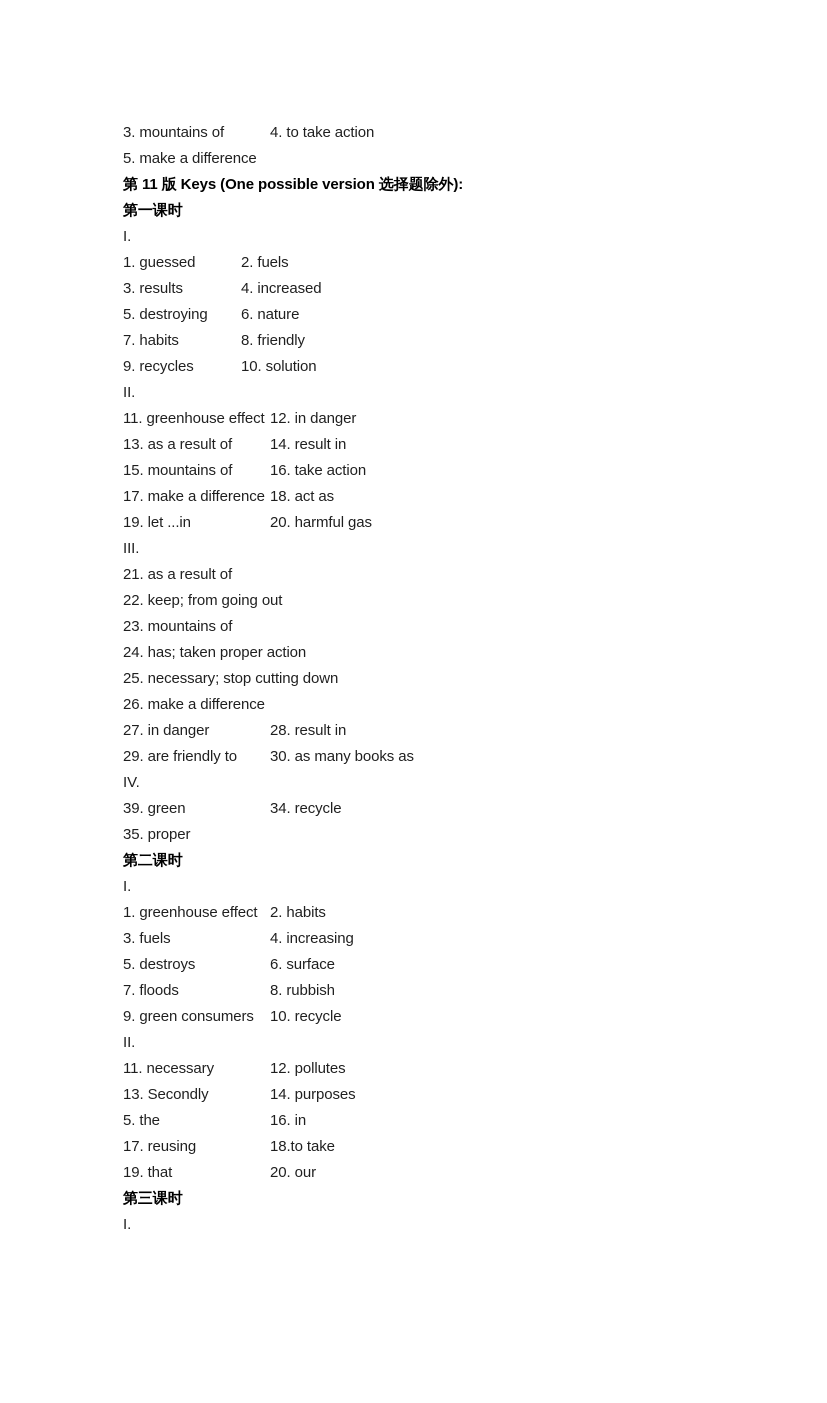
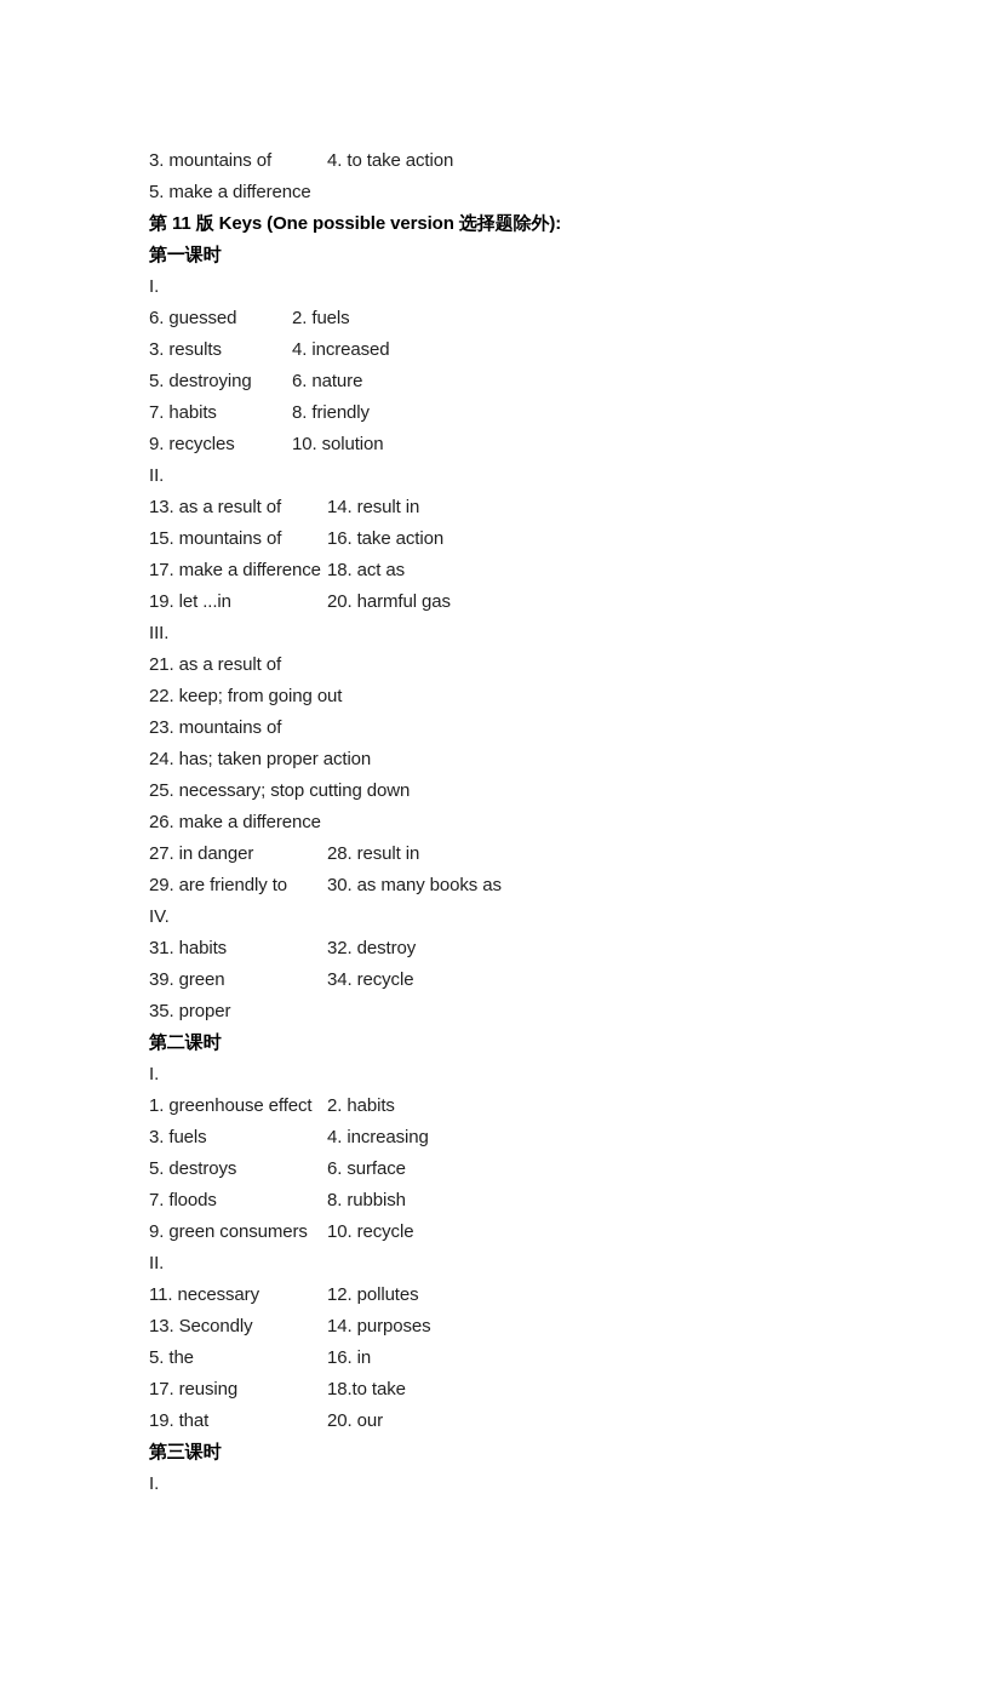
  3. mountains of 4. to take action
  5. make a difference
  第 11 版 Keys (One possible version 选择题除外):
  第一课时
  I.
- 1. guessed 2. fuels
+ 6. guessed 2. fuels
  3. results 4. increased
  5. destroying 6. nature
  7. habits 8. friendly
  9. recycles 10. solution
  II.
- 11. greenhouse effect 12. in danger
  13. as a result of 14. result in
  15. mountains of 16. take action
  17. make a difference 18. act as
  19. let ...in 20. harmful gas
  III.
  21. as a result of
  22. keep; from going out
  23. mountains of
  24. has; taken proper action
  25. necessary; stop cutting down
  26. make a difference
  27. in danger 28. result in
  29. are friendly to 30. as many books as
  IV.
+ 31. habits 32. destroy
  39. green 34. recycle
  35. proper
  第二课时
  I.
  1. greenhouse effect 2. habits
  3. fuels 4. increasing
  5. destroys 6. surface
  7. floods 8. rubbish
  9. green consumers 10. recycle
  II.
  11. necessary 12. pollutes
  13. Secondly 14. purposes
  5. the 16. in
  17. reusing 18.to take
  19. that 20. our
  第三课时
  I.
